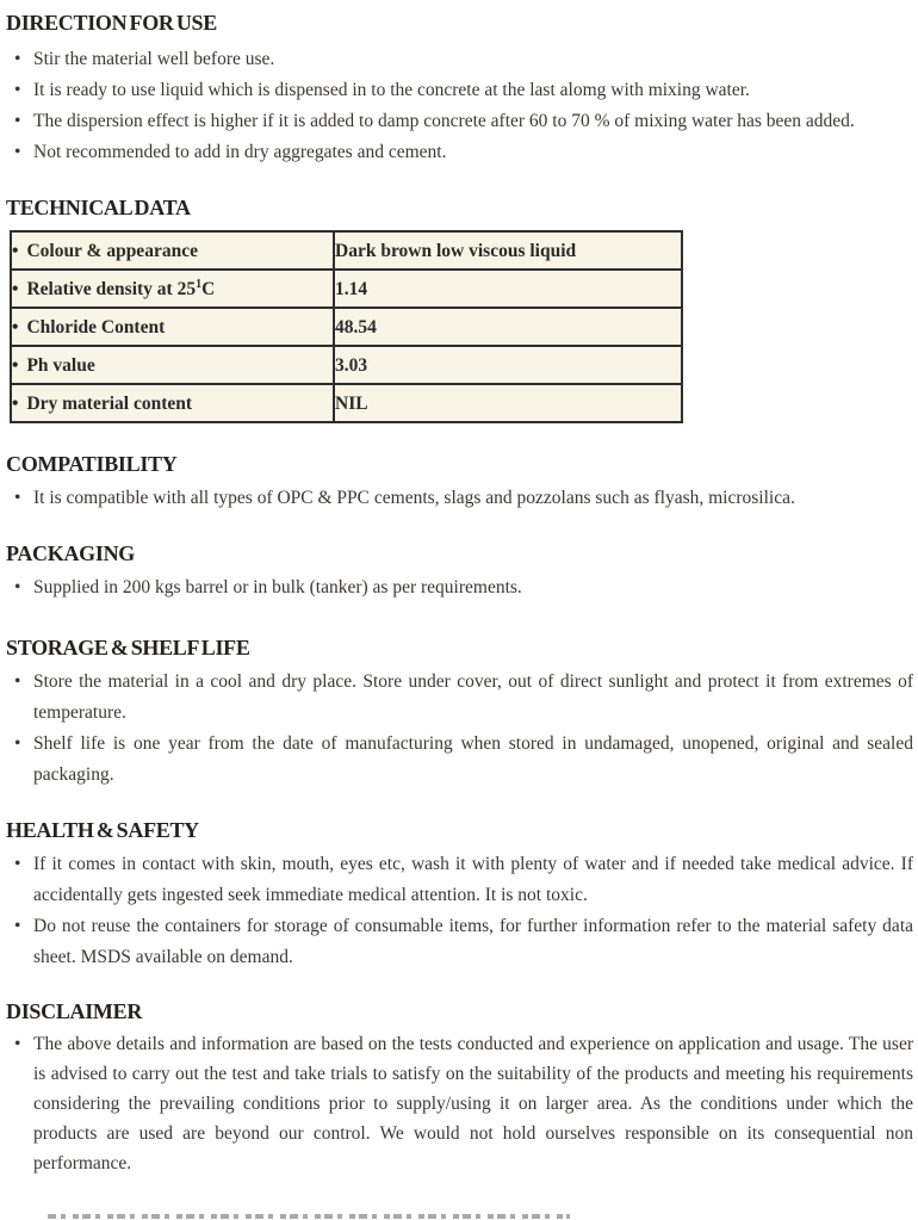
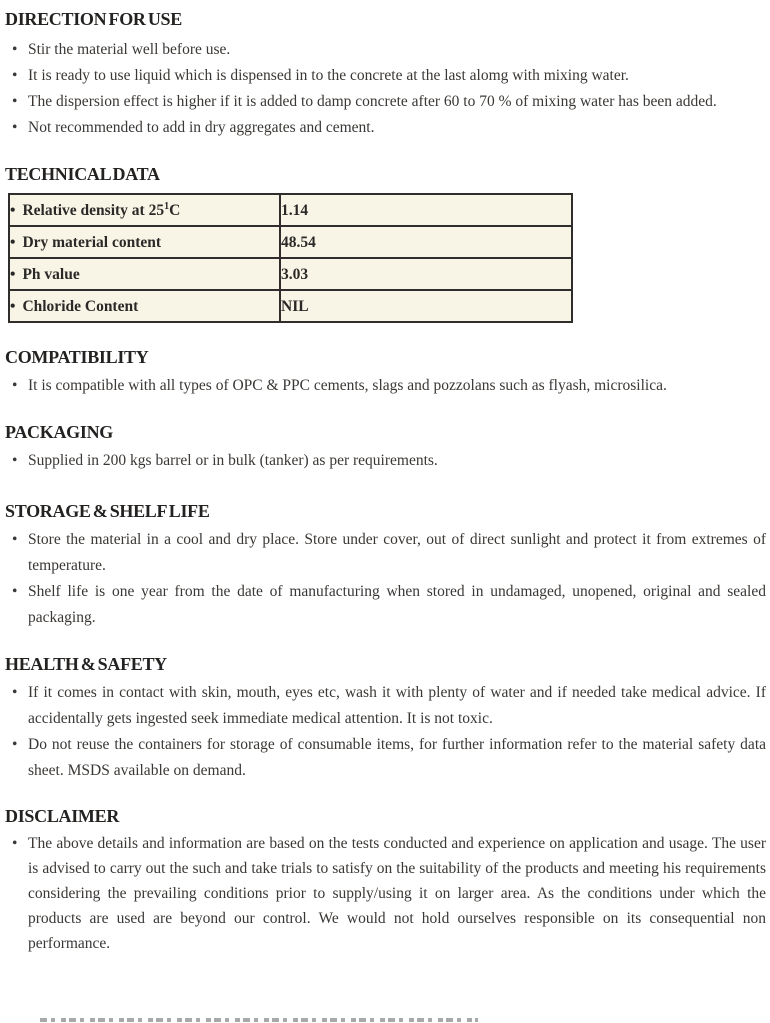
  DIRECTION FOR USE
  Stir the material well before use.
  It is ready to use liquid which is dispensed in to the concrete at the last alomg with mixing water.
  The dispersion effect is higher if it is added to damp concrete after 60 to 70 % of mixing water has been added.
  Not recommended to add in dry aggregates and cement.
  TECHNICAL DATA
- Colour & appearance	Dark brown low viscous liquid
  Relative density at 251C	1.14
- Chloride Content	48.54
+ Dry material content	48.54
  Ph value	3.03
- Dry material content	NIL
+ Chloride Content	NIL
  COMPATIBILITY
  It is compatible with all types of OPC & PPC cements, slags and pozzolans such as flyash, microsilica.
  PACKAGING
  Supplied in 200 kgs barrel or in bulk (tanker) as per requirements.
  STORAGE & SHELF LIFE
  Store the material in a cool and dry place. Store under cover, out of direct sunlight and protect it from extremes of temperature.
  Shelf life is one year from the date of manufacturing when stored in undamaged, unopened, original and sealed packaging.
  HEALTH & SAFETY
  If it comes in contact with skin, mouth, eyes etc, wash it with plenty of water and if needed take medical advice. If accidentally gets ingested seek immediate medical attention. It is not toxic.
  Do not reuse the containers for storage of consumable items, for further information refer to the material safety data sheet. MSDS available on demand.
  DISCLAIMER
- The above details and information are based on the tests conducted and experience on application and usage. The user is advised to carry out the test and take trials to satisfy on the suitability of the products and meeting his requirements considering the prevailing conditions prior to supply/using it on larger area. As the conditions under which the products are used are beyond our control. We would not hold ourselves responsible on its consequential non performance.
+ The above details and information are based on the tests conducted and experience on application and usage. The user is advised to carry out the such and take trials to satisfy on the suitability of the products and meeting his requirements considering the prevailing conditions prior to supply/using it on larger area. As the conditions under which the products are used are beyond our control. We would not hold ourselves responsible on its consequential non performance.
